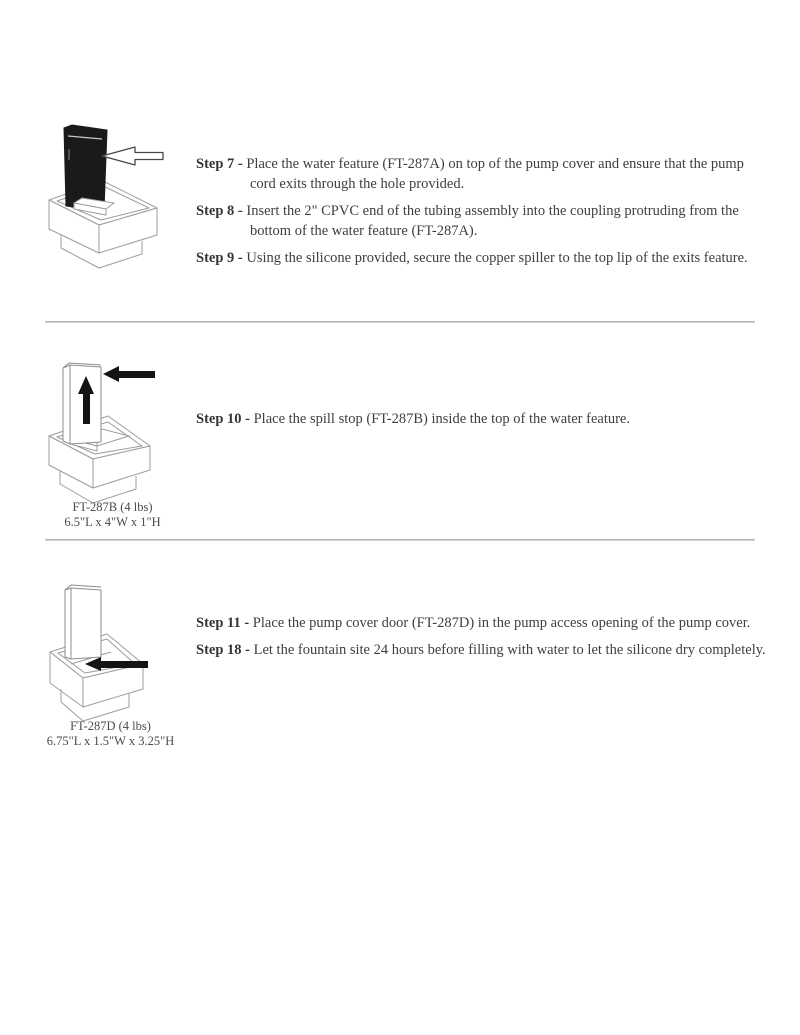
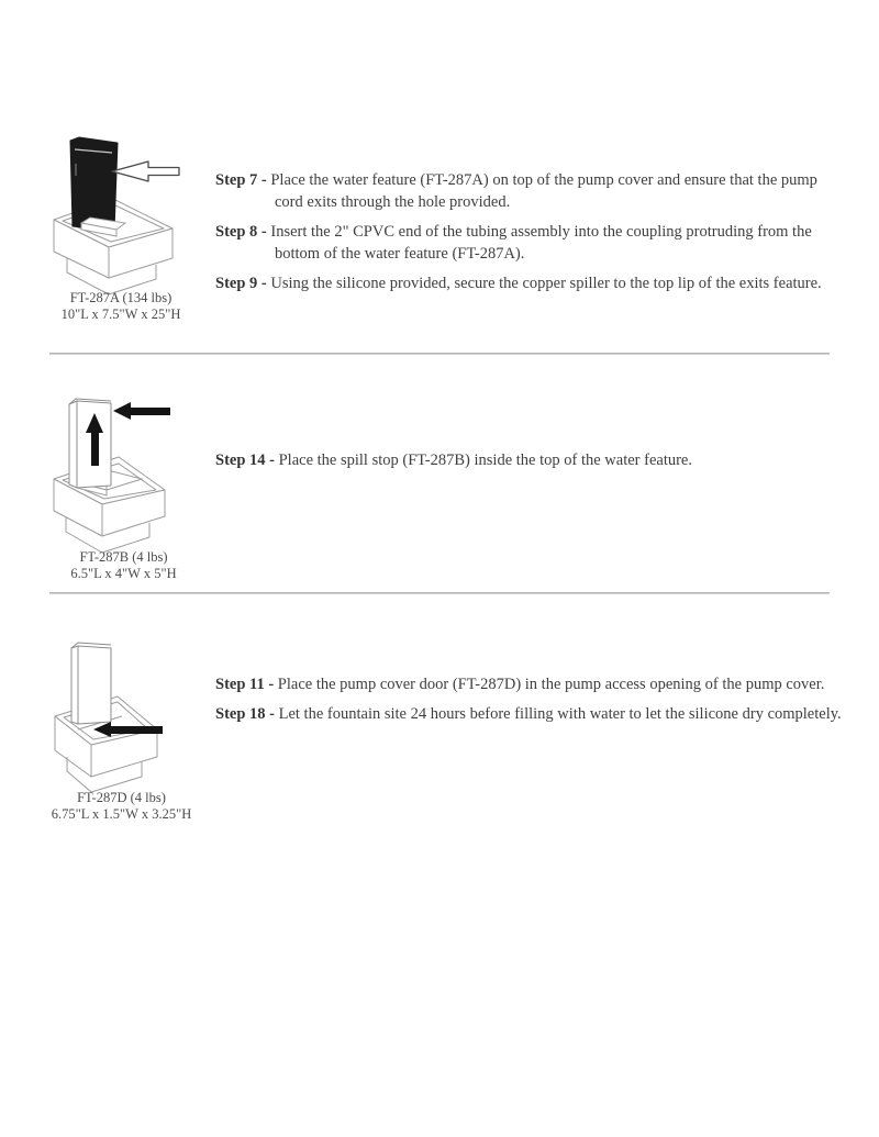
+ FT-287A (134 lbs)
+ 10"L x 7.5"W x 25"H
  Step 7 - Place the water feature (FT-287A) on top of the pump cover and ensure that the pump cord exits through the hole provided.
  Step 8 - Insert the 2" CPVC end of the tubing assembly into the coupling protruding from the bottom of the water feature (FT-287A).
  Step 9 - Using the silicone provided, secure the copper spiller to the top lip of the exits feature.
  FT-287B (4 lbs)
- 6.5"L x 4"W x 1"H
+ 6.5"L x 4"W x 5"H
- Step 10 - Place the spill stop (FT-287B) inside the top of the water feature.
+ Step 14 - Place the spill stop (FT-287B) inside the top of the water feature.
  FT-287D (4 lbs)
  6.75"L x 1.5"W x 3.25"H
  Step 11 - Place the pump cover door (FT-287D) in the pump access opening of the pump cover.
  Step 18 - Let the fountain site 24 hours before filling with water to let the silicone dry completely.
